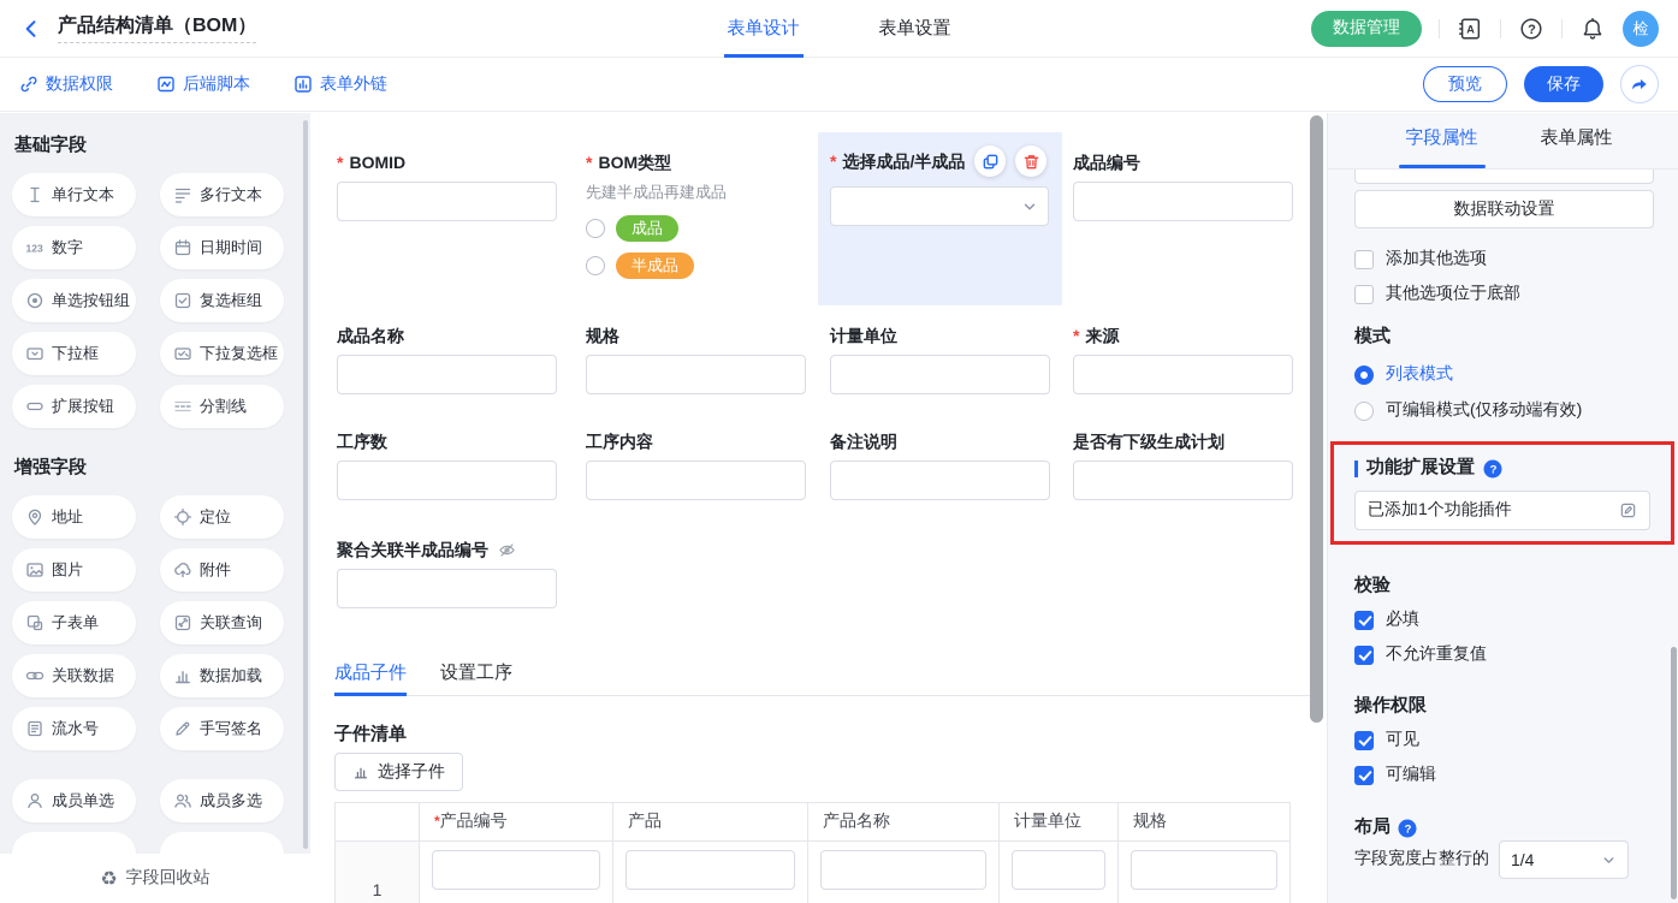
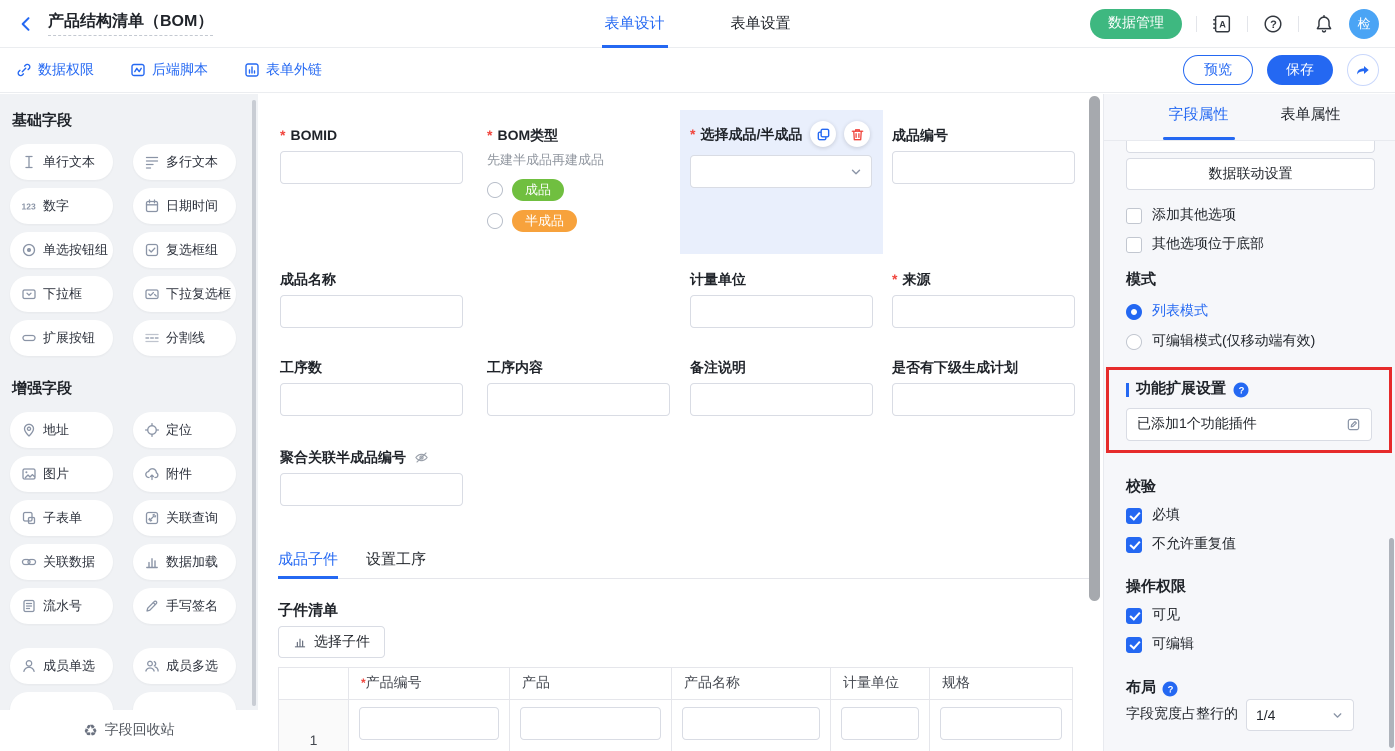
  产品结构清单（BOM）
  表单设计
  表单设置
  数据管理
  检
  数据权限
  后端脚本
  表单外链
  预览
  保存
  基础字段
  单行文本
  多行文本
  数字
  日期时间
  单选按钮组
  复选框组
  下拉框
  下拉复选框
  扩展按钮
  分割线
  增强字段
  地址
  定位
  图片
  附件
  子表单
  关联查询
  关联数据
  数据加载
  流水号
  手写签名
  成员单选
  成员多选
  ♻
  字段回收站
  *
  BOMID
  *
  BOM类型
  先建半成品再建成品
  成品
  半成品
  *
  选择成品/半成品
  成品编号
  成品名称
- 规格
  计量单位
  *
  来源
  工序数
  工序内容
  备注说明
  是否有下级生成计划
  聚合关联半成品编号
  成品子件
  设置工序
  子件清单
  选择子件
  	*产品编号	产品	产品名称	计量单位	规格
  1
  字段属性
  表单属性
  数据联动设置
  添加其他选项
  其他选项位于底部
  模式
  列表模式
  可编辑模式(仅移动端有效)
  功能扩展设置
  已添加1个功能插件
  校验
  必填
  不允许重复值
  操作权限
  可见
  可编辑
  布局
  字段宽度占整行的
  1/4
